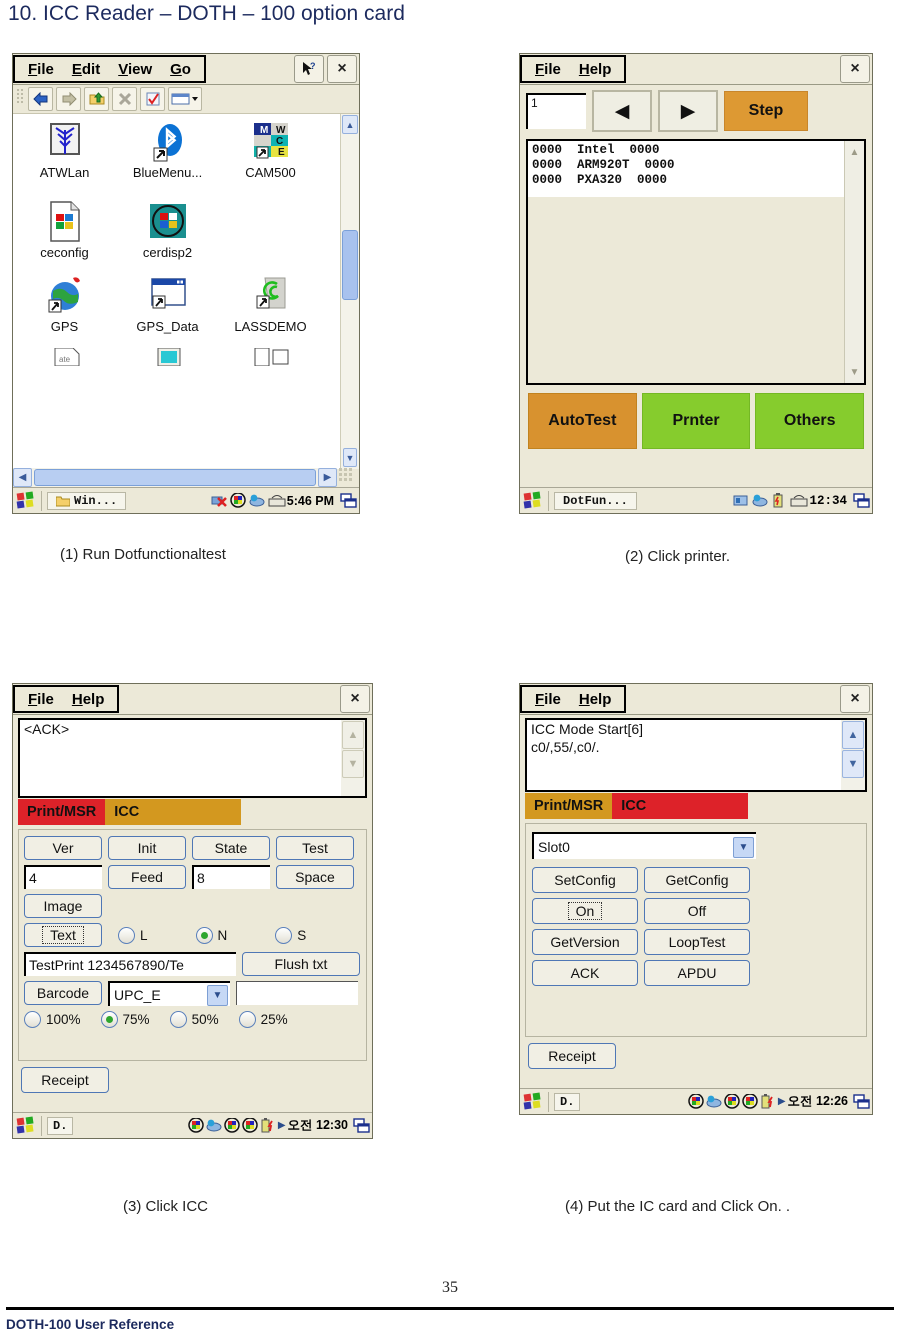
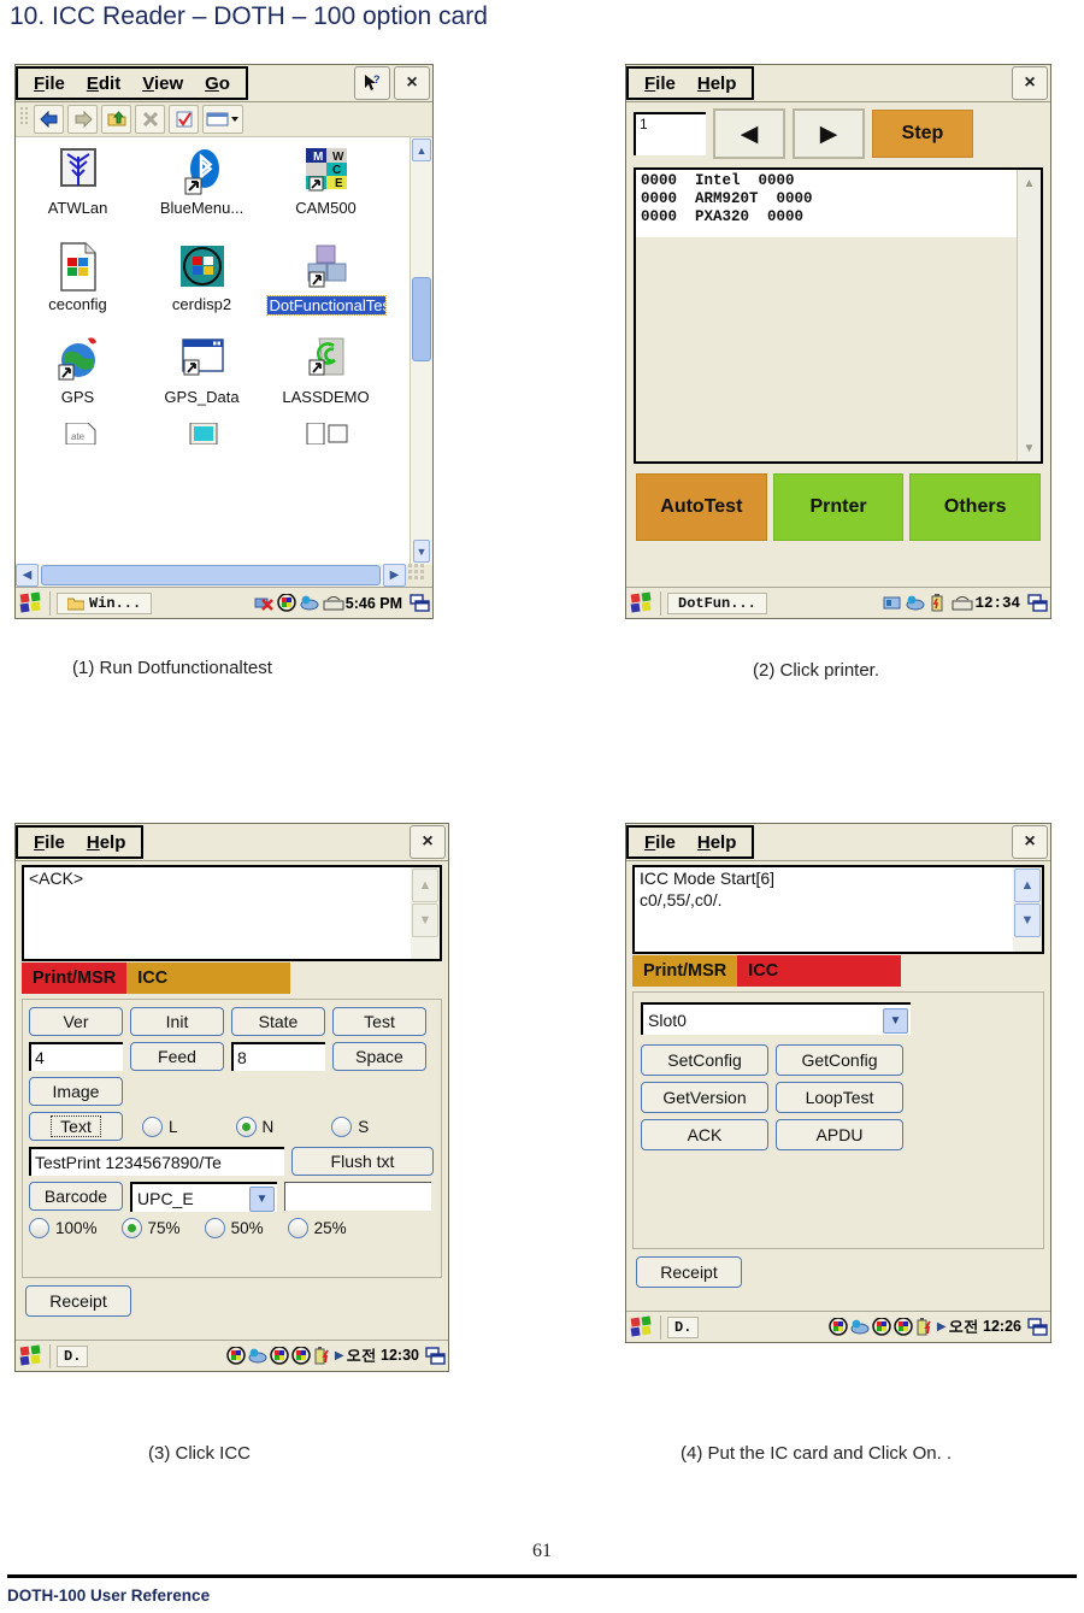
  10. ICC Reader – DOTH – 100 option card
  File
  Edit
  View
  Go
  ?
  ×
  ATWLan
  BlueMenu...
  M
  W
  C
  E
  CAM500
  ceconfig
  cerdisp2
+ DotFunctionalTest
  GPS
  GPS_Data
  LASSDEMO
  ate
  ▲
  ▼
  ◀
  ▶
  Win...
  5:46 PM
  File
  Help
  ×
  1
  ◀
  ▶
  Step
  0000 Intel 0000
  0000 ARM920T 0000
  0000 PXA320 0000
  ▲
  ▼
  AutoTest
  Prnter
  Others
  DotFun...
  12:34
  (1) Run Dotfunctionaltest
  (2) Click printer.
  File
  Help
  ×
  <ACK>
  ▲
  ▼
  Print/MSR
  ICC
  Ver
  Init
  State
  Test
  4
  Feed
  8
  Space
  Image
  Text
  L
  N
  S
  TestPrint 1234567890/Te
  Flush txt
  Barcode
  UPC_E
  ▼
  100%
  75%
  50%
  25%
  Receipt
  D.
  ▶
  오전 12:30
  File
  Help
  ×
  ICC Mode Start[6]
  c0/,55/,c0/.
  ▲
  ▼
  Print/MSR
  ICC
  Slot0
  ▼
  SetConfig
  GetConfig
- On
- Off
  GetVersion
  LoopTest
  ACK
  APDU
  Receipt
  D.
  ▶
  오전 12:26
  (3) Click ICC
  (4) Put the IC card and Click On. .
- 35
+ 61
  DOTH-100 User Reference
